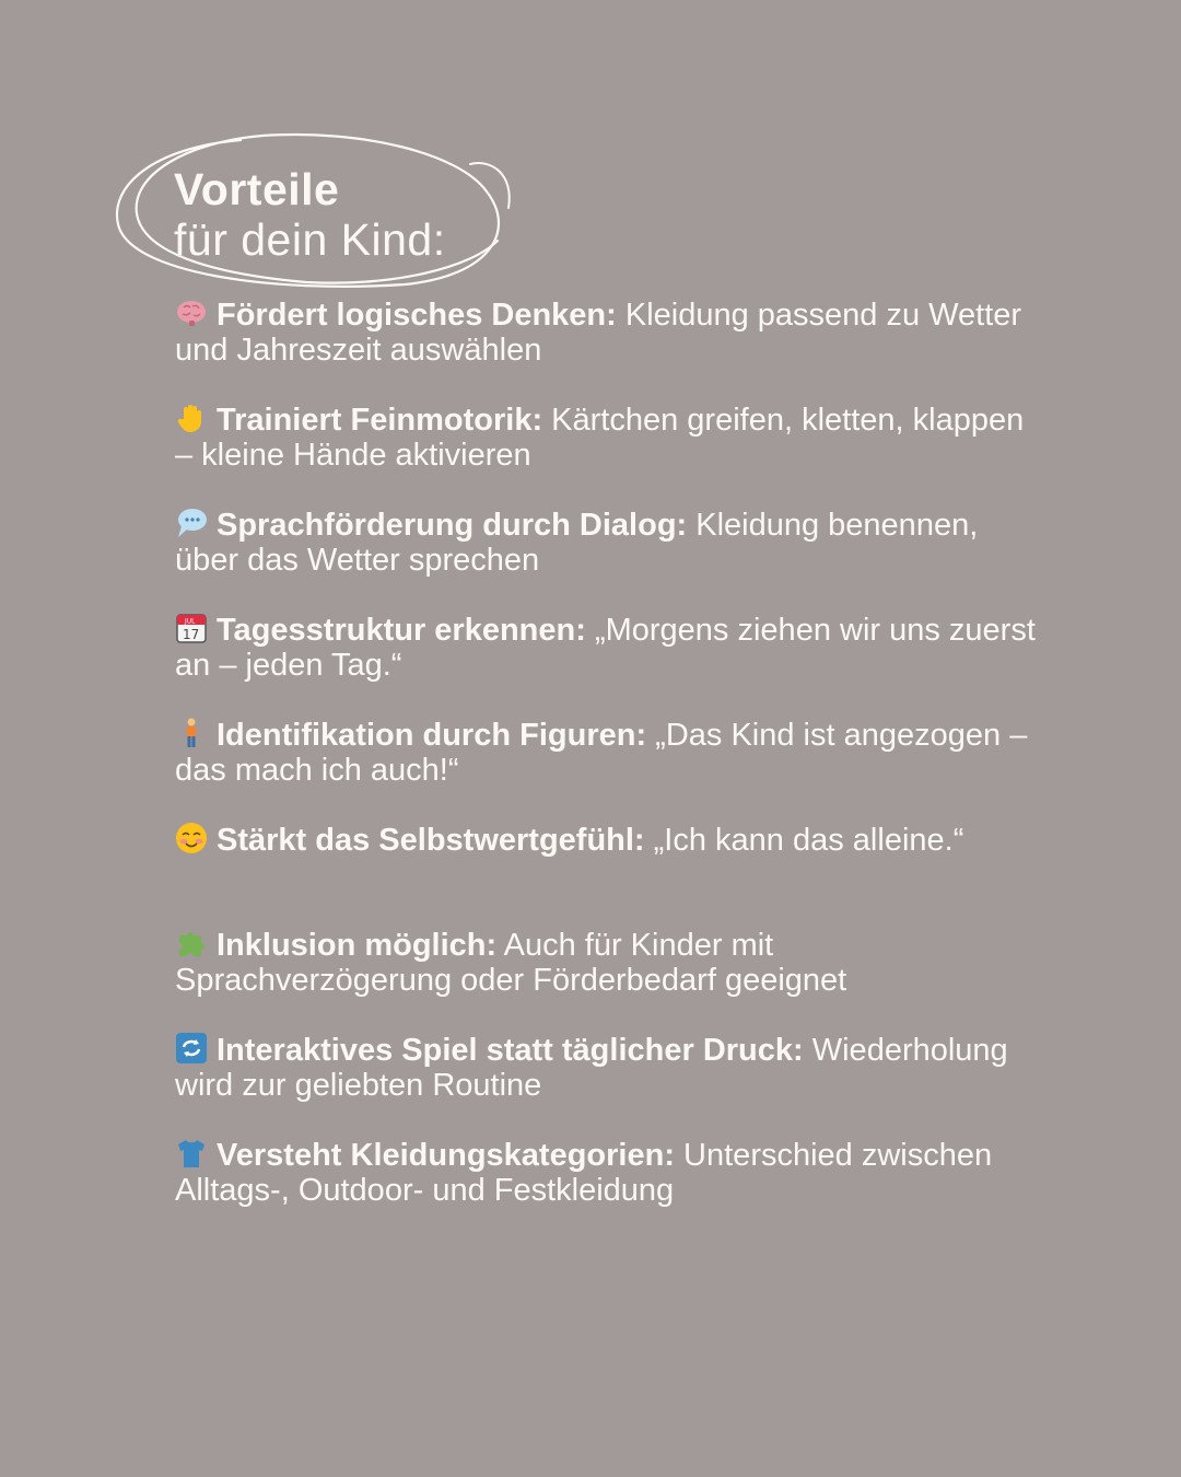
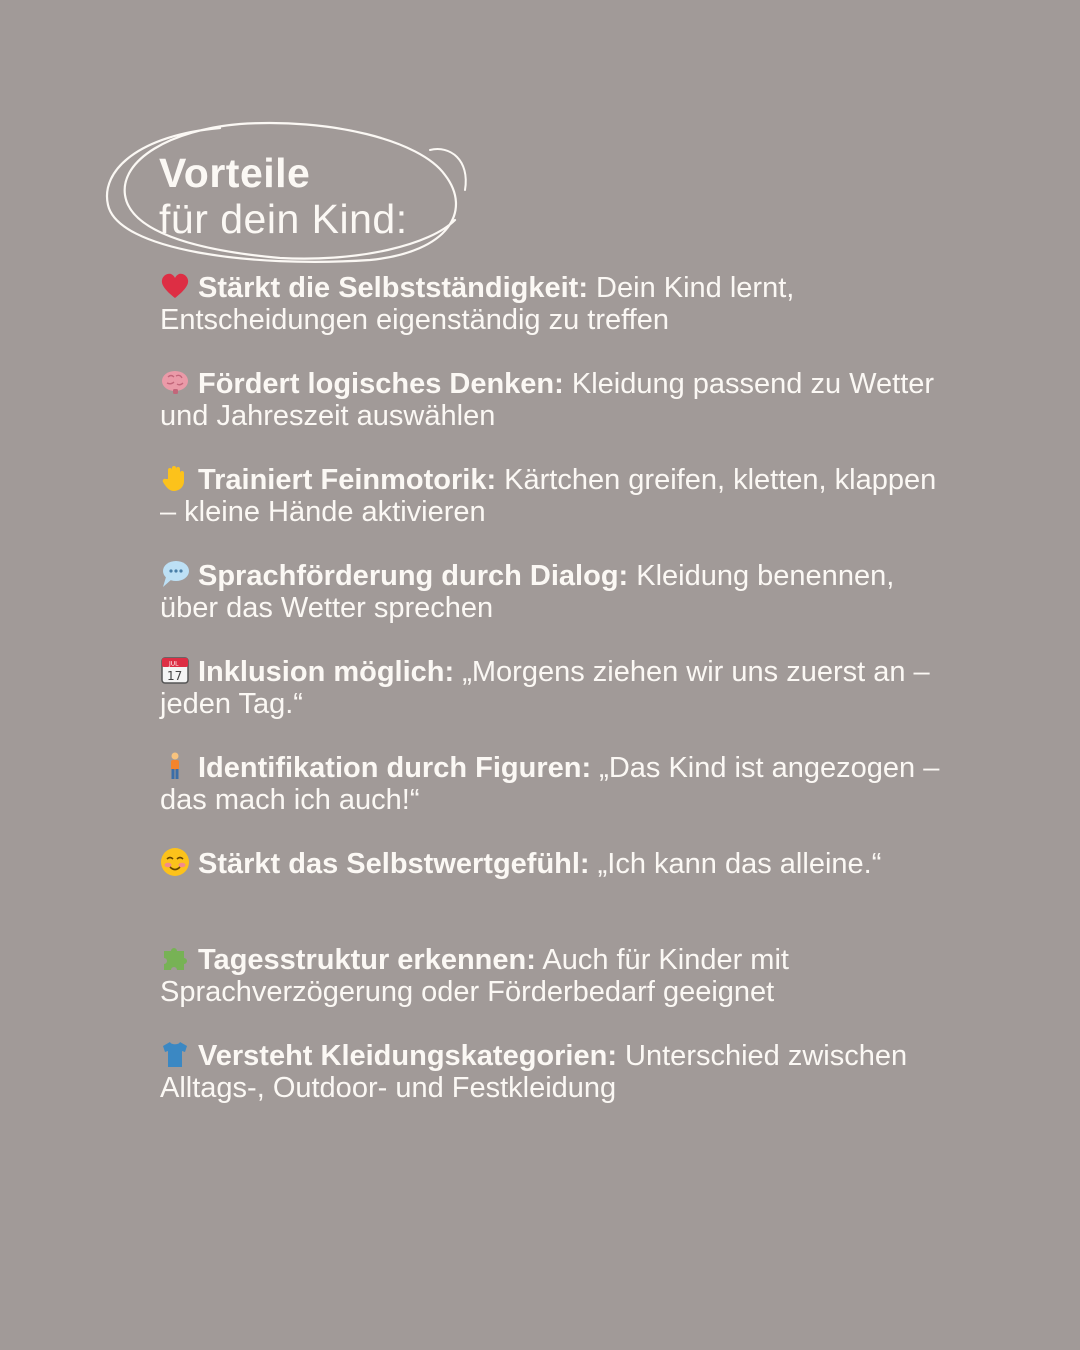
  Vorteile
  für dein Kind:
+ Stärkt die Selbstständigkeit: Dein Kind lernt, Entscheidungen eigenständig zu treffen
  Fördert logisches Denken: Kleidung passend zu Wetter und Jahreszeit auswählen
  Trainiert Feinmotorik: Kärtchen greifen, kletten, klappen – kleine Hände aktivieren
  Sprachförderung durch Dialog: Kleidung benennen, über das Wetter sprechen
  17
- Tagesstruktur erkennen: „Morgens ziehen wir uns zuerst an – jeden Tag.“
+ Inklusion möglich: „Morgens ziehen wir uns zuerst an – jeden Tag.“
  Identifikation durch Figuren: „Das Kind ist angezogen – das mach ich auch!“
  Stärkt das Selbstwertgefühl: „Ich kann das alleine.“
- Inklusion möglich: Auch für Kinder mit Sprachverzögerung oder Förderbedarf geeignet
+ Tagesstruktur erkennen: Auch für Kinder mit Sprachverzögerung oder Förderbedarf geeignet
- Interaktives Spiel statt täglicher Druck: Wiederholung wird zur geliebten Routine
  Versteht Kleidungskategorien: Unterschied zwischen Alltags-, Outdoor- und Festkleidung
